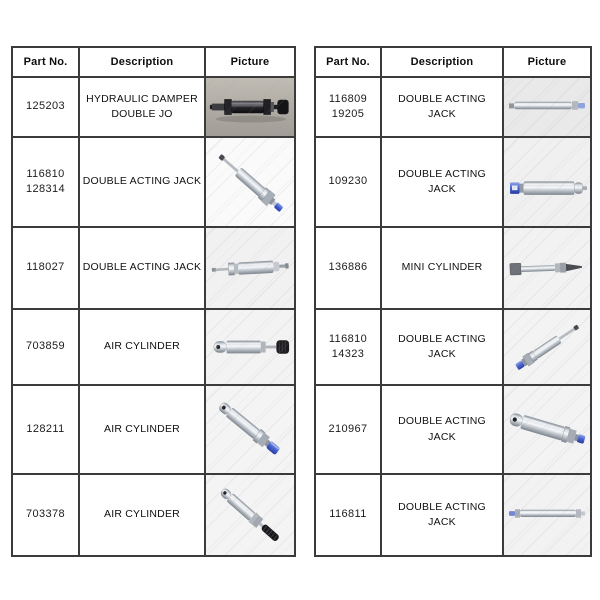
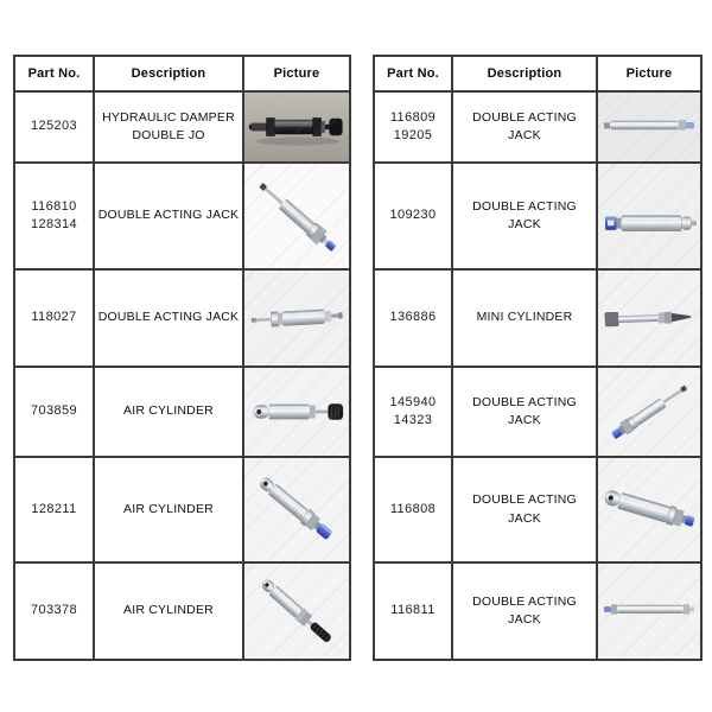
  Part No.	Description	Picture
  125203	HYDRAULIC DAMPER DOUBLE JO
  116810 128314	DOUBLE ACTING JACK
  118027	DOUBLE ACTING JACK
  703859	AIR CYLINDER
  128211	AIR CYLINDER
  703378	AIR CYLINDER
  Part No.	Description	Picture
  116809 19205	DOUBLE ACTING JACK
  109230	DOUBLE ACTING JACK
  136886	MINI CYLINDER
- 116810 14323	DOUBLE ACTING JACK
+ 145940 14323	DOUBLE ACTING JACK
- 210967	DOUBLE ACTING JACK
+ 116808	DOUBLE ACTING JACK
  116811	DOUBLE ACTING JACK
